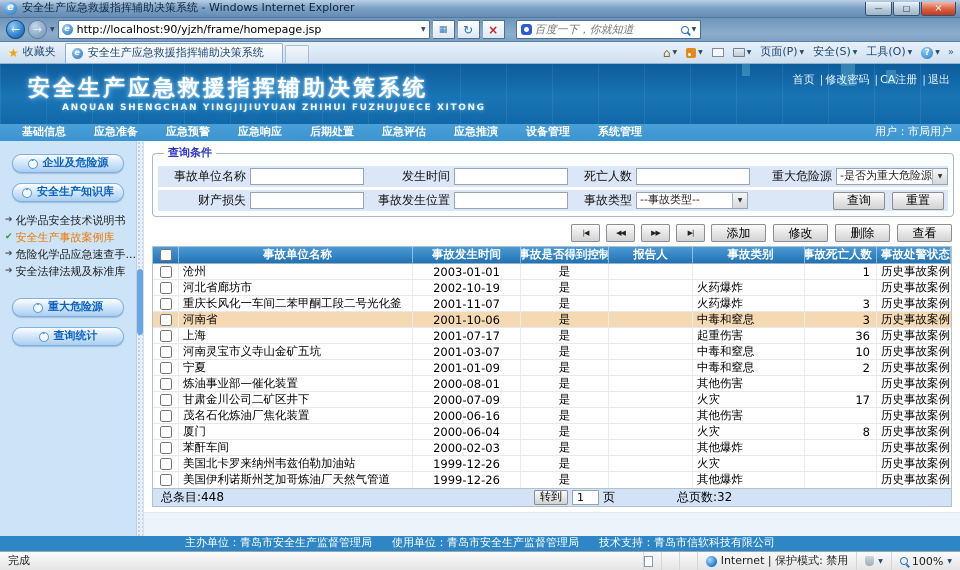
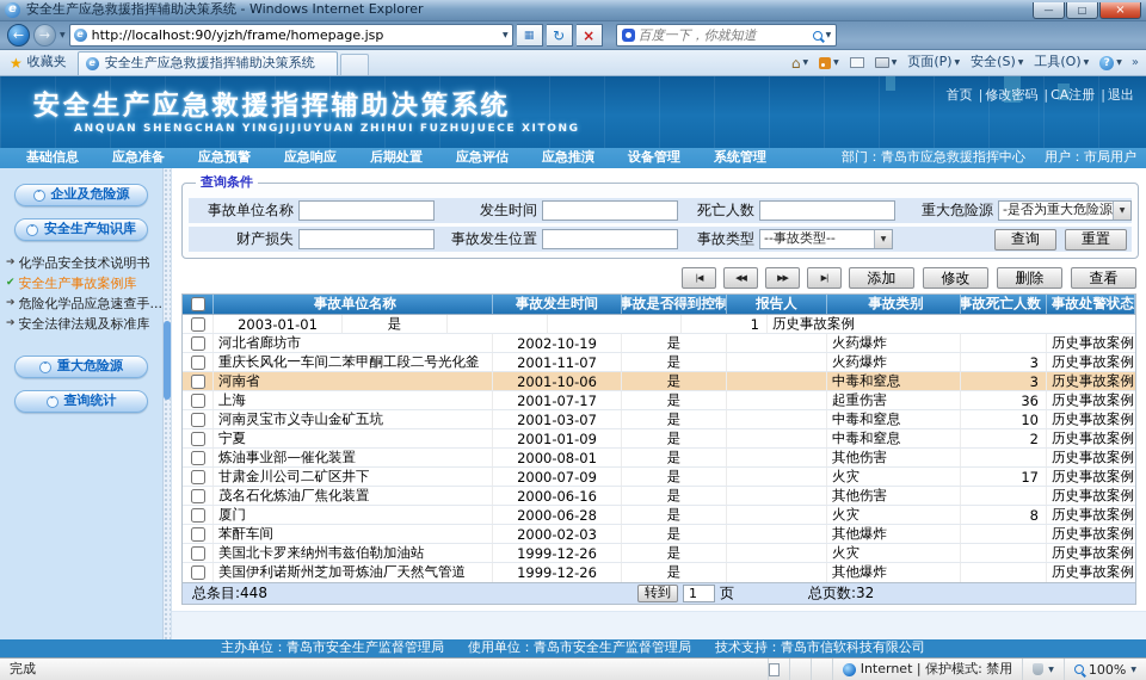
  e
  安全生产应急救援指挥辅助决策系统 - Windows Internet Explorer
  —
  □
  ×
  ←
  →
  e
  http://localhost:90/yjzh/frame/homepage.jsp
  ▦
  ↻
  ×
  百度一下，你就知道
  ★
  收藏夹
  e
  安全生产应急救援指挥辅助决策系统
  ⌂
  页面(P)
  安全(S)
  工具(O)
  ?
  »
  首页 修改密码 CA注册 退出
  安全生产应急救援指挥辅助决策系统
  ANQUAN SHENGCHAN YINGJIJIUYUAN ZHIHUI FUZHUJUECE XITONG
  基础信息
  应急准备
  应急预警
  应急响应
  后期处置
  应急评估
  应急推演
  设备管理
  系统管理
+ 部门：青岛市应急救援指挥中心
  用户：市局用户
  ˇ
  企业及危险源
  ˇ
  安全生产知识库
  ➔
  化学品安全技术说明书
  ✔
  安全生产事故案例库
  ➔
  危险化学品应急速查手...
  ➔
  安全法律法规及标准库
  ˇ
  重大危险源
  ˇ
  查询统计
  查询条件
  事故单位名称
  发生时间
  死亡人数
  重大危险源
  -是否为重大危险源
  财产损失
  事故发生位置
  事故类型
  --事故类型--
  查询
  重置
  |◀
  ◀◀
  ▶▶
  ▶|
  添加
  修改
  删除
  查看
  事故单位名称
  事故发生时间
  事故是否得到控制
  报告人
  事故类别
  事故死亡人数
  事故处警状态
- 沧州
  2003-01-01
  是
  1
  历史事故案例
  河北省廊坊市
  2002-10-19
  是
  火药爆炸
  历史事故案例
  重庆长风化一车间二苯甲酮工段二号光化釜
  2001-11-07
  是
  火药爆炸
  3
  历史事故案例
  河南省
  2001-10-06
  是
  中毒和窒息
  3
  历史事故案例
  上海
  2001-07-17
  是
  起重伤害
  36
  历史事故案例
  河南灵宝市义寺山金矿五坑
  2001-03-07
  是
  中毒和窒息
  10
  历史事故案例
  宁夏
  2001-01-09
  是
  中毒和窒息
  2
  历史事故案例
  炼油事业部—催化装置
  2000-08-01
  是
  其他伤害
  历史事故案例
  甘肃金川公司二矿区井下
  2000-07-09
  是
  火灾
  17
  历史事故案例
  茂名石化炼油厂焦化装置
  2000-06-16
  是
  其他伤害
  历史事故案例
  厦门
- 2000-06-04
+ 2000-06-28
  是
  火灾
  8
  历史事故案例
  苯酐车间
  2000-02-03
  是
  其他爆炸
  历史事故案例
  美国北卡罗来纳州韦兹伯勒加油站
  1999-12-26
  是
  火灾
  历史事故案例
  美国伊利诺斯州芝加哥炼油厂天然气管道
  1999-12-26
  是
  其他爆炸
  历史事故案例
  总条目:448
  转到
  1
  页
  总页数:32
  主办单位：青岛市安全生产监督管理局
  使用单位：青岛市安全生产监督管理局
  技术支持：青岛市信软科技有限公司
  完成
  Internet | 保护模式: 禁用
  100%
